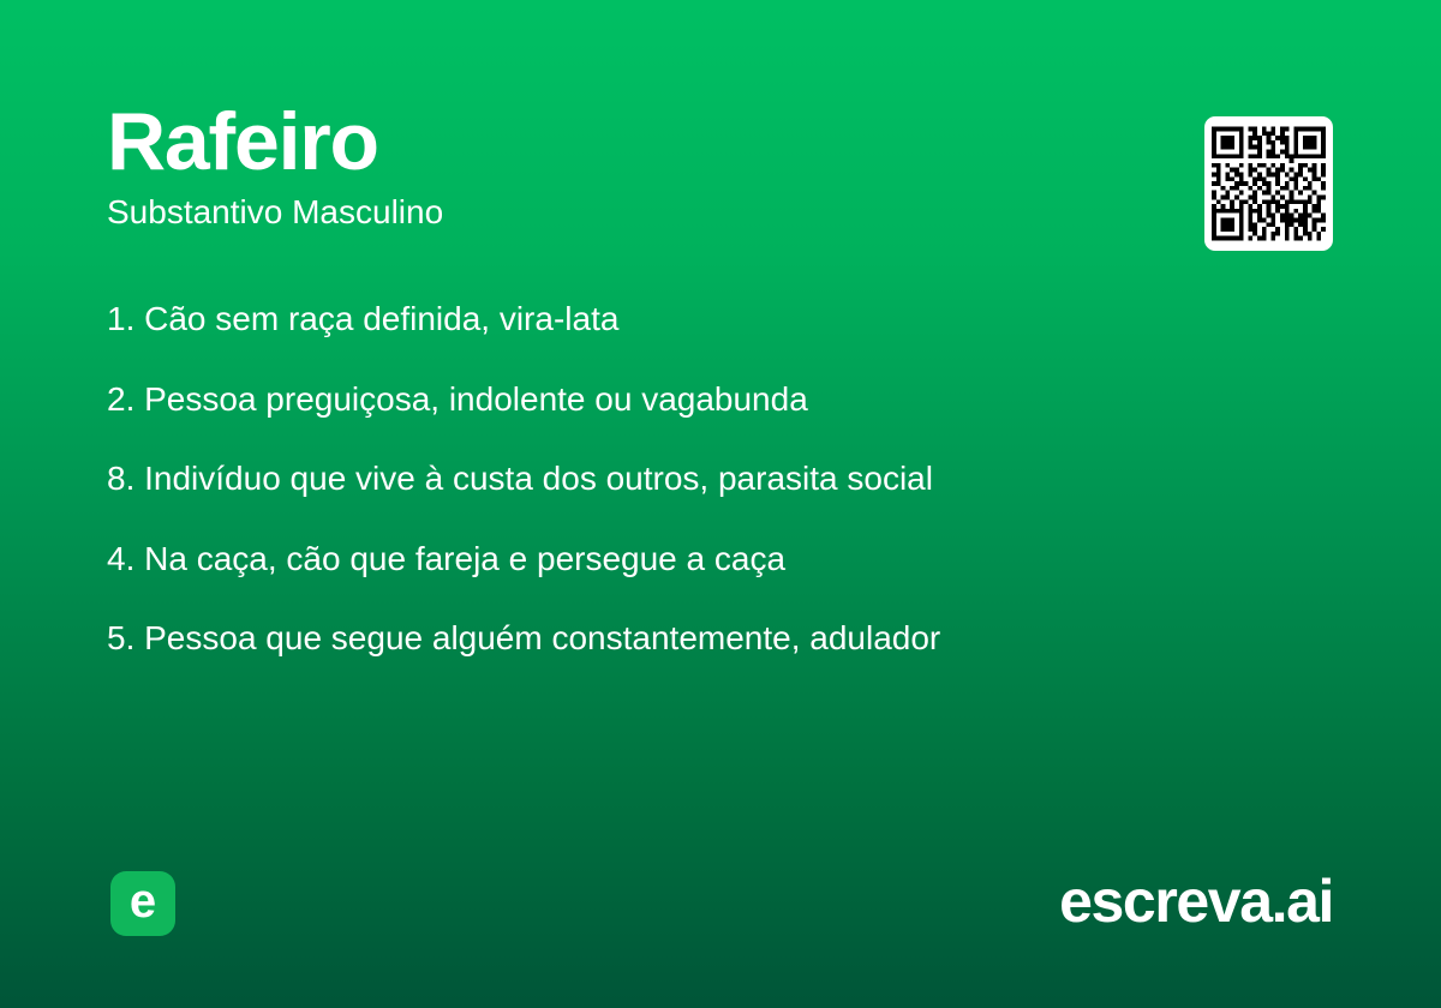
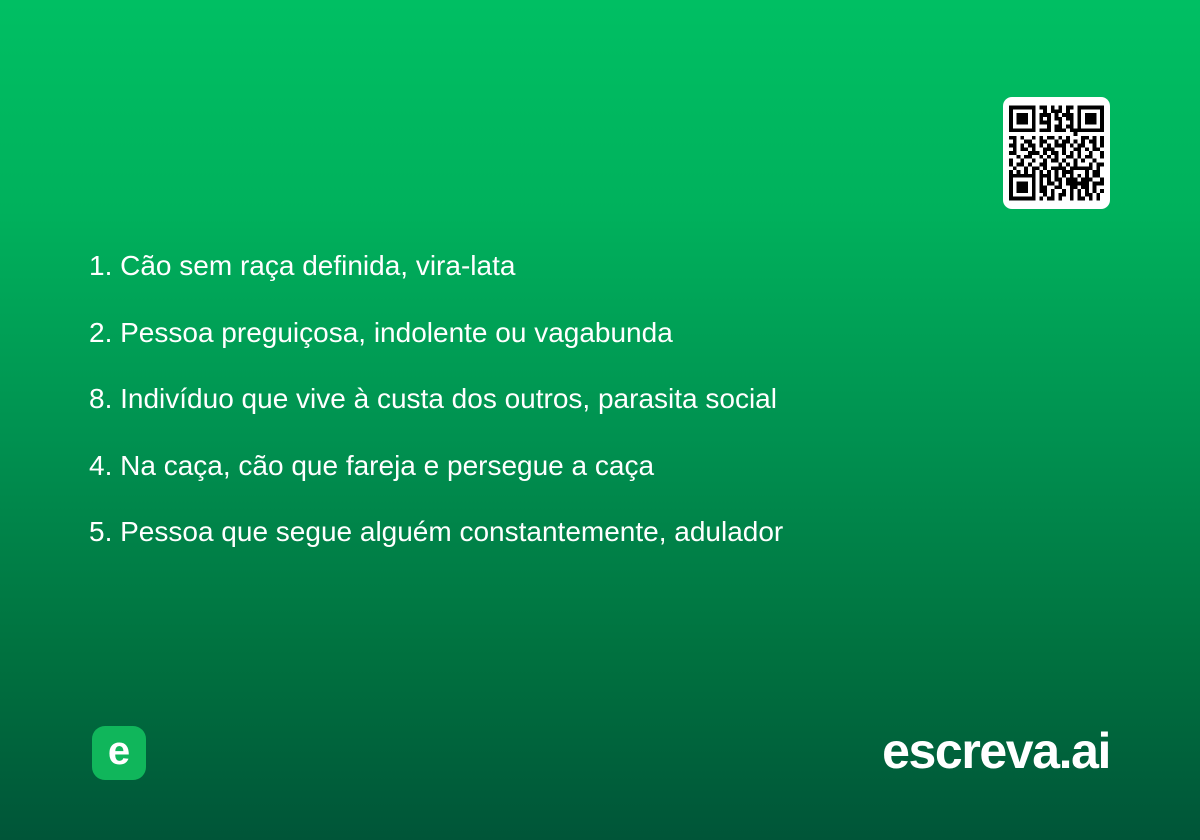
- Rafeiro
- Substantivo Masculino
  1. Cão sem raça definida, vira-lata
  2. Pessoa preguiçosa, indolente ou vagabunda
  8. Indivíduo que vive à custa dos outros, parasita social
  4. Na caça, cão que fareja e persegue a caça
  5. Pessoa que segue alguém constantemente, adulador
  e
  escreva.ai
